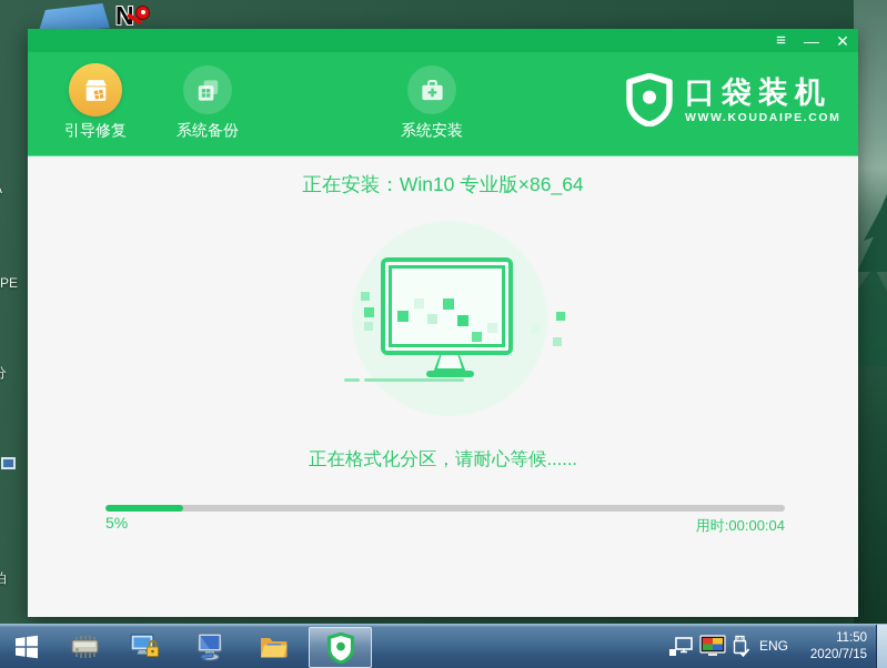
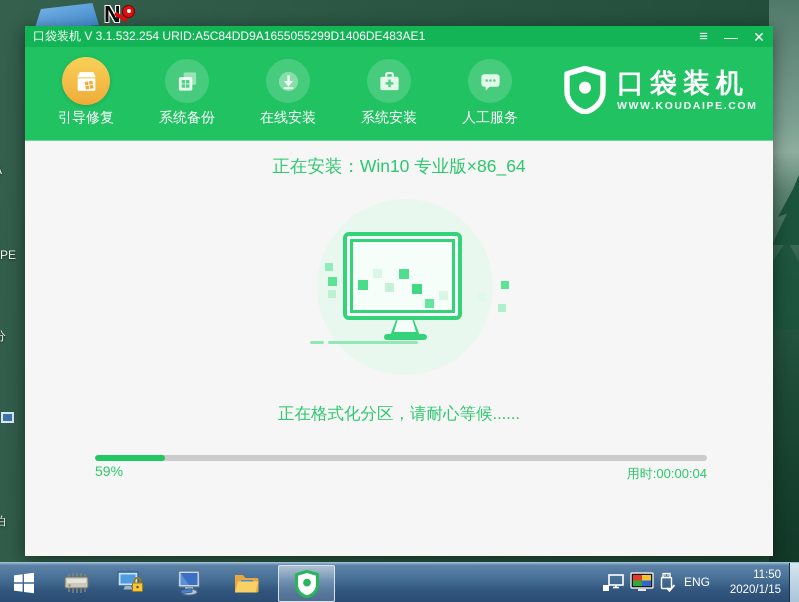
  N
  PE
  分
  泊
+ 口袋装机 V 3.1.532.254 URID:A5C84DD9A1655055299D1406DE483AE1
  ≡
  —
  ✕
  引导修复
  系统备份
+ 在线安装
  系统安装
+ 人工服务
  口袋装机
  WWW.KOUDAIPE.COM
  正在安装：Win10 专业版×86_64
  正在格式化分区，请耐心等候......
- 5%
+ 59%
  用时:00:00:04
  ENG
  11:50
- 2020/7/15
+ 2020/1/15
